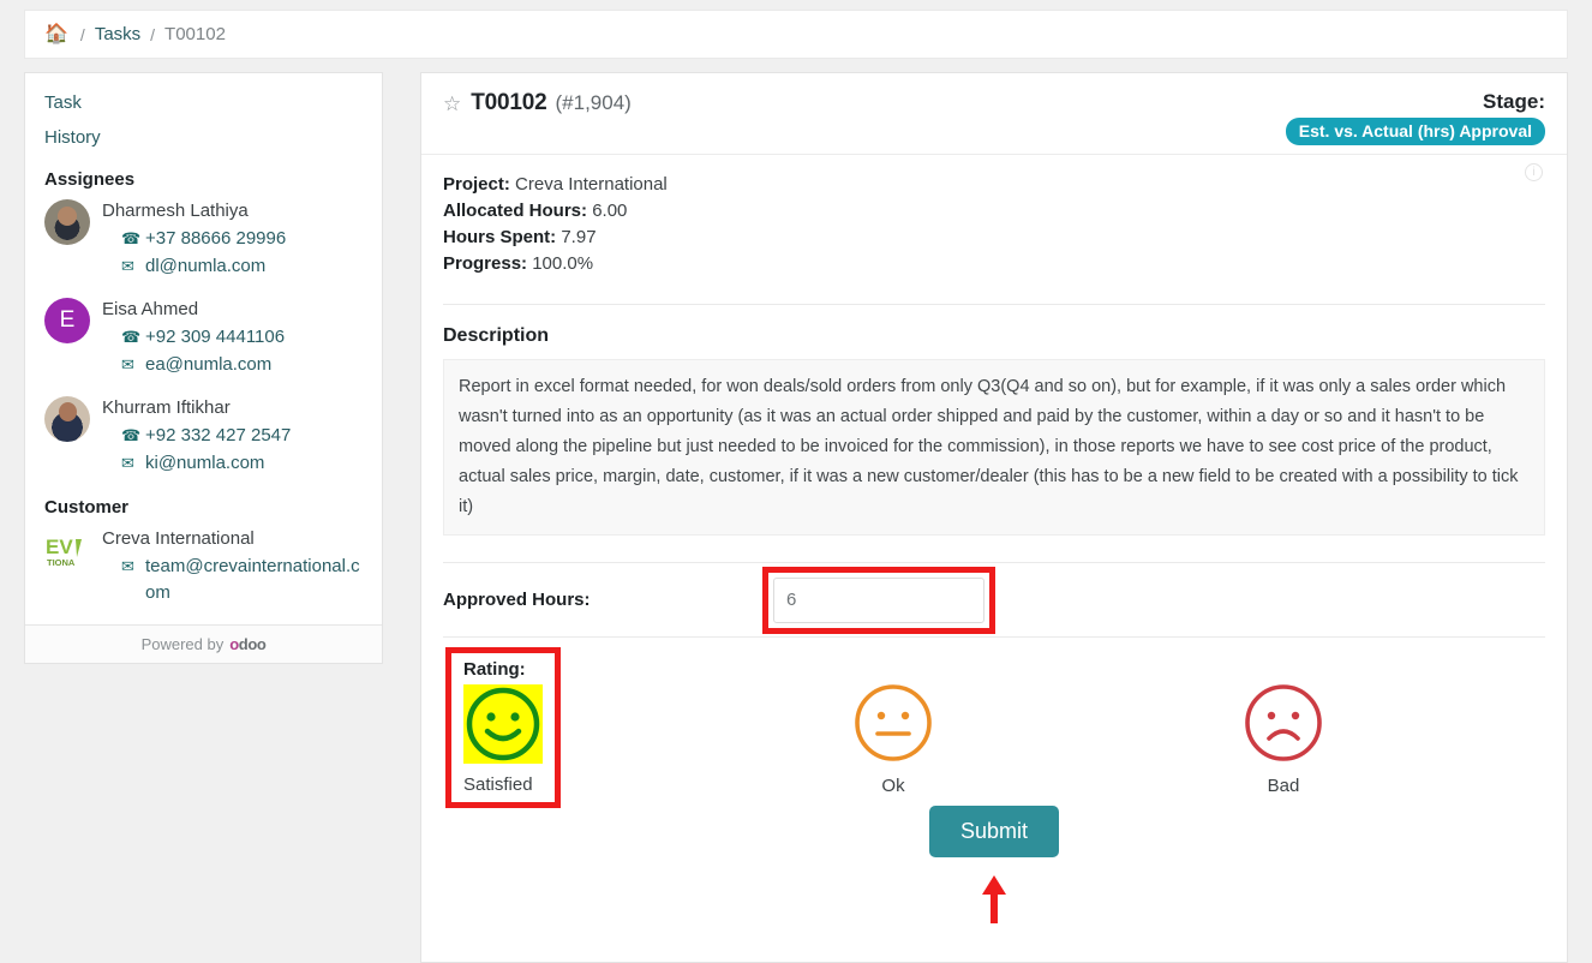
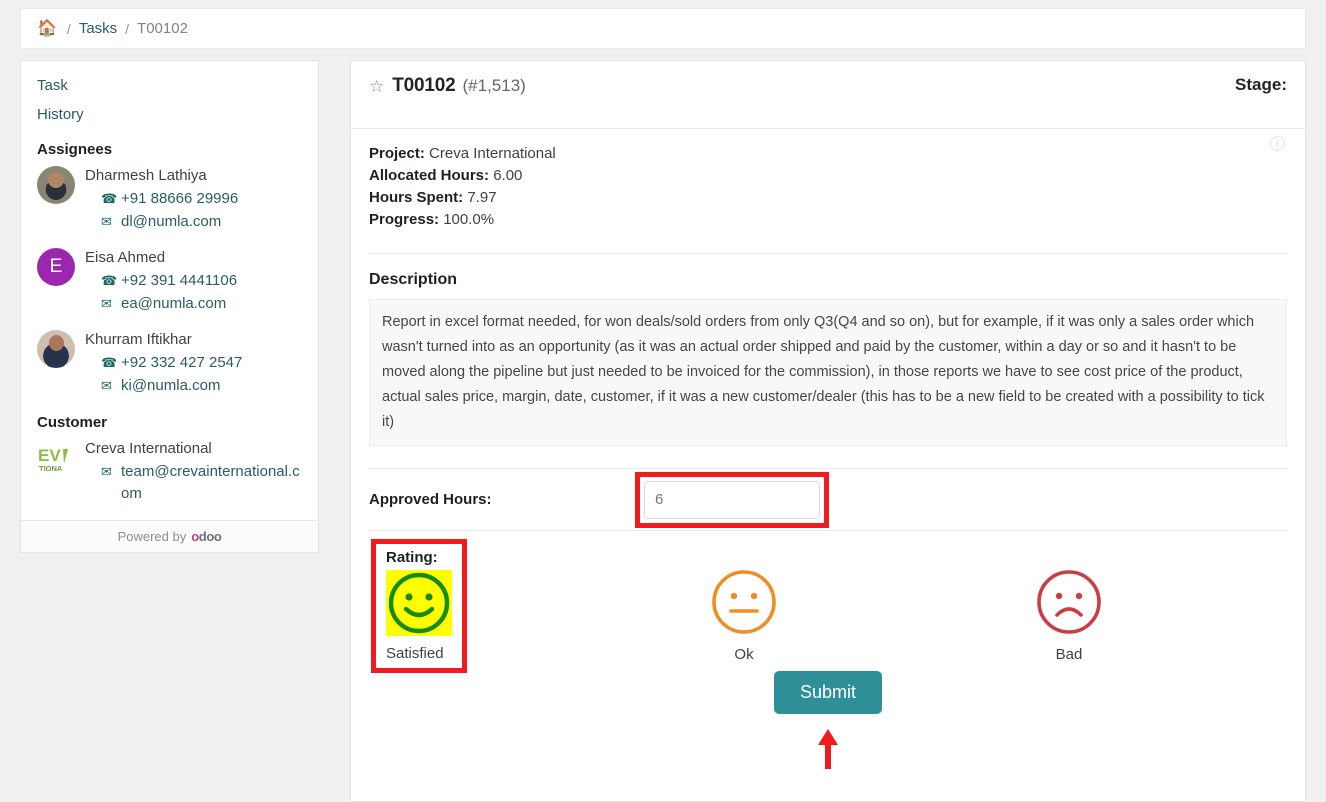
  🏠
  /
  Tasks
  /
  T00102
  Task
  History
  Assignees
  Dharmesh Lathiya
  ☎
- +37 88666 29996
+ +91 88666 29996
  ✉
  dl@numla.com
  E
  Eisa Ahmed
  ☎
- +92 309 4441106
+ +92 391 4441106
  ✉
  ea@numla.com
  Khurram Iftikhar
  ☎
  +92 332 427 2547
  ✉
  ki@numla.com
  Customer
  EV
  TIONA
  Creva International
  ✉
  team@crevainternational.com
  Powered by
  odoo
  ☆
  T00102
- (#1,904)
+ (#1,513)
  Stage:
- Est. vs. Actual (hrs) Approval
  i
  Project: Creva International
  Allocated Hours: 6.00
  Hours Spent: 7.97
  Progress: 100.0%
  Description
  Report in excel format needed, for won deals/sold orders from only Q3(Q4 and so on), but for example, if it was only a sales order which wasn't turned into as an opportunity (as it was an actual order shipped and paid by the customer, within a day or so and it hasn't to be moved along the pipeline but just needed to be invoiced for the commission), in those reports we have to see cost price of the product, actual sales price, margin, date, customer, if it was a new customer/dealer (this has to be a new field to be created with a possibility to tick it)
  Approved Hours:
  6
  Rating:
  Satisfied
  Ok
  Bad
  Submit
